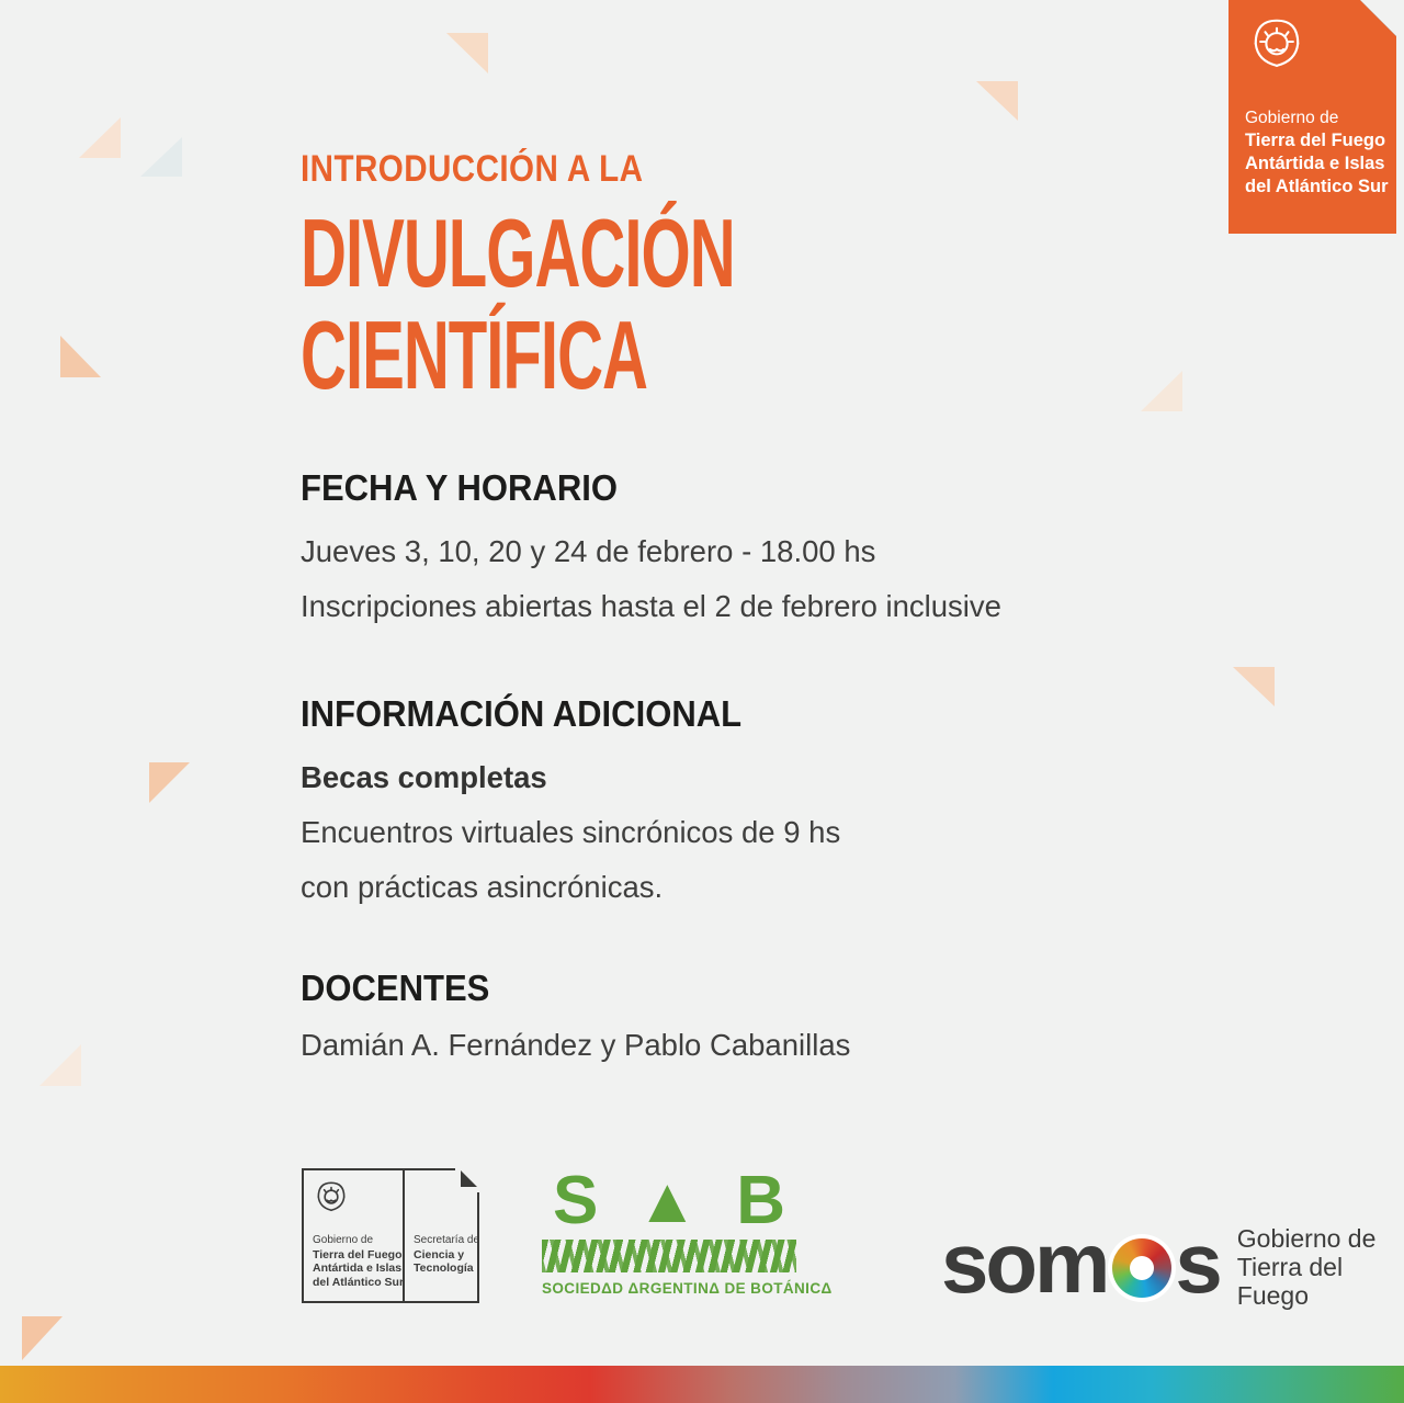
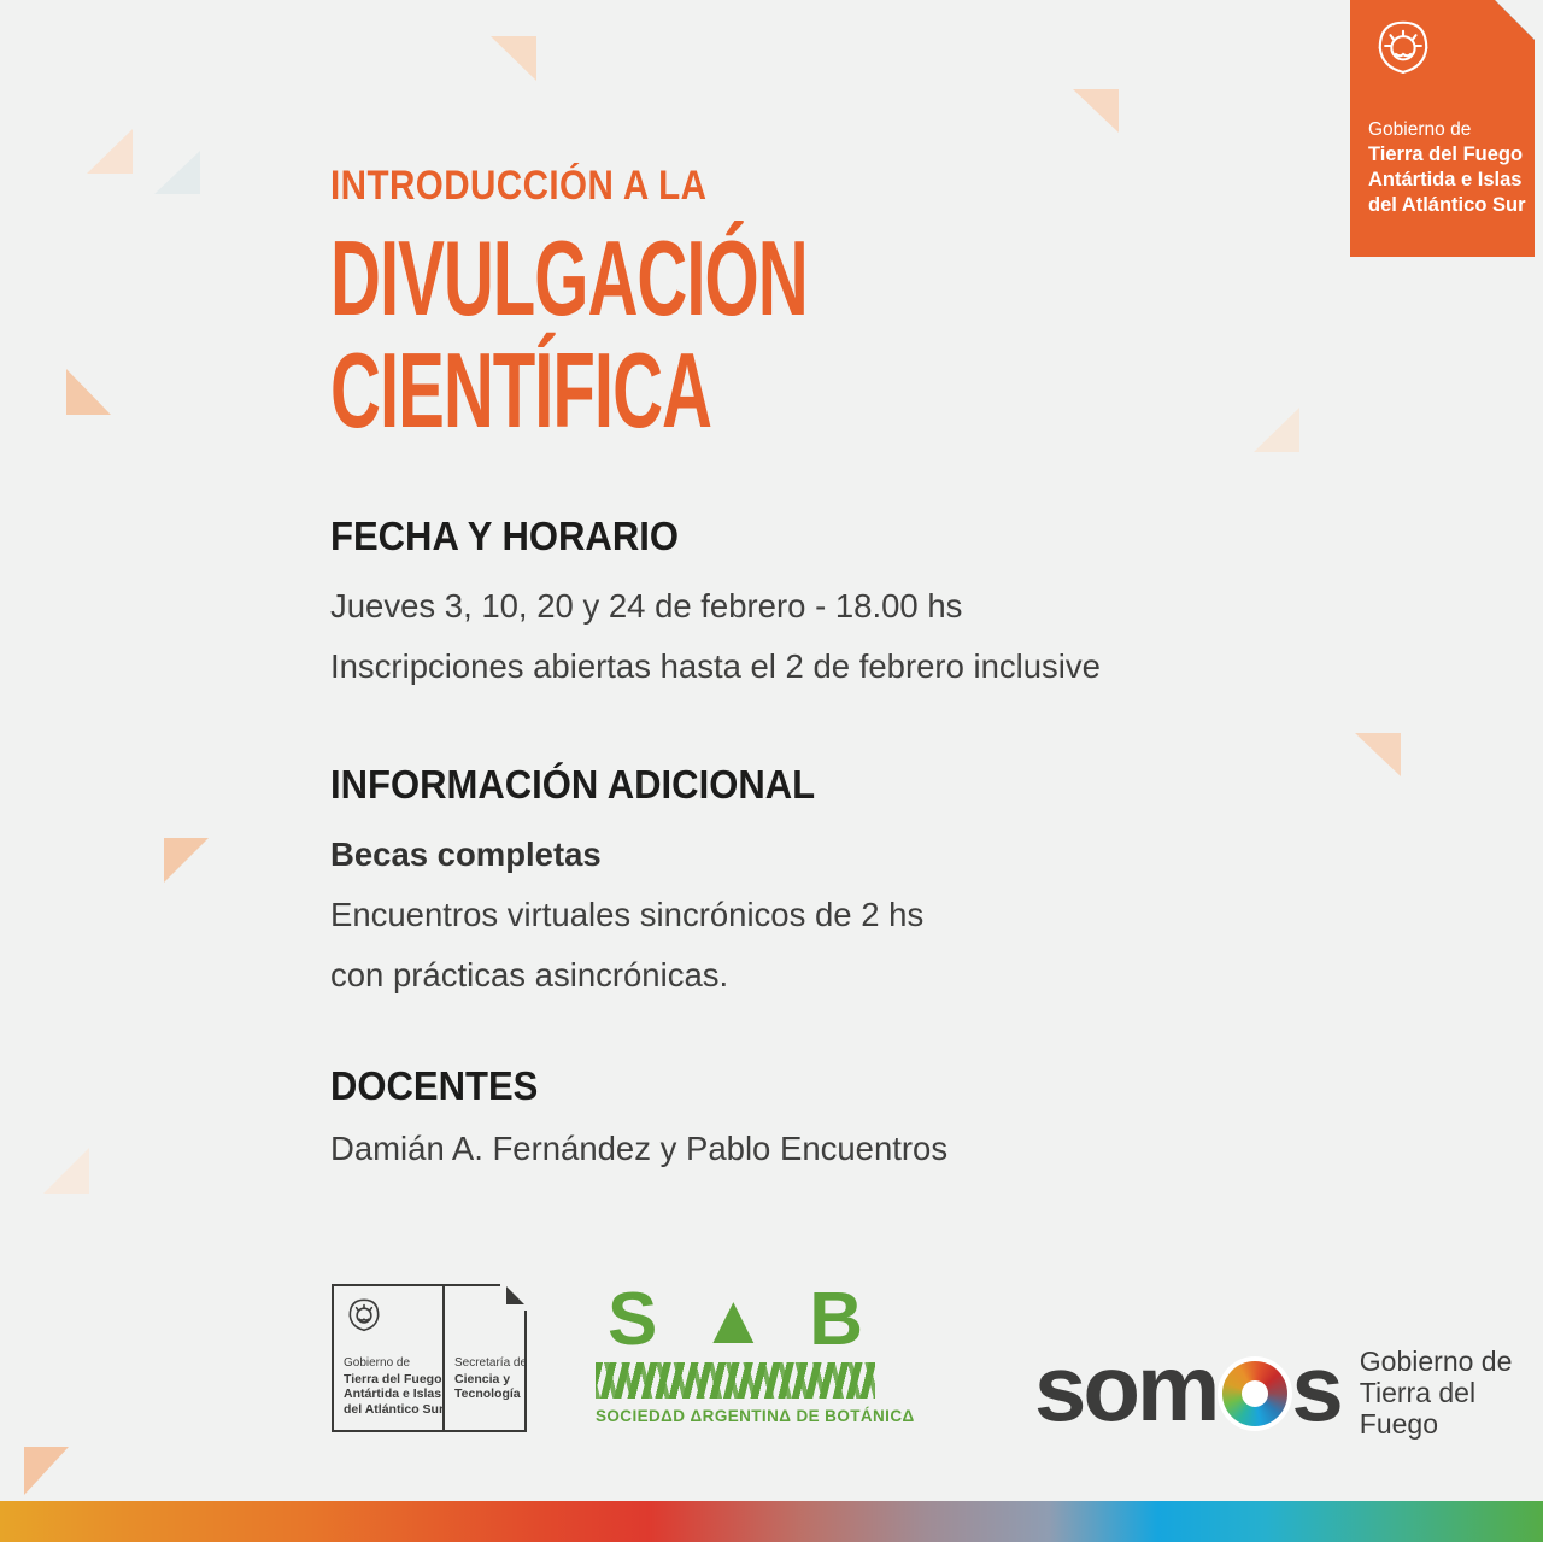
  Gobierno de
  Tierra del Fuego
  Antártida e Islas
  del Atlántico Sur
  INTRODUCCIÓN A LA
  DIVULGACIÓN
  CIENTÍFICA
  FECHA Y HORARIO
  Jueves 3, 10, 20 y 24 de febrero - 18.00 hs
  Inscripciones abiertas hasta el 2 de febrero inclusive
  INFORMACIÓN ADICIONAL
  Becas completas
- Encuentros virtuales sincrónicos de 9 hs
+ Encuentros virtuales sincrónicos de 2 hs
  con prácticas asincrónicas.
  DOCENTES
- Damián A. Fernández y Pablo Cabanillas
+ Damián A. Fernández y Pablo Encuentros
  Gobierno de
  Tierra del Fuego
  Antártida e Islas
  del Atlántico Sur
  Secretaría de
  Ciencia y
  Tecnología
  S
  ▲
  B
  SOCIEDΔD ΔRGENTINΔ DE BOTÁNICΔ
  som
  s
  Gobierno de
  Tierra del Fuego
